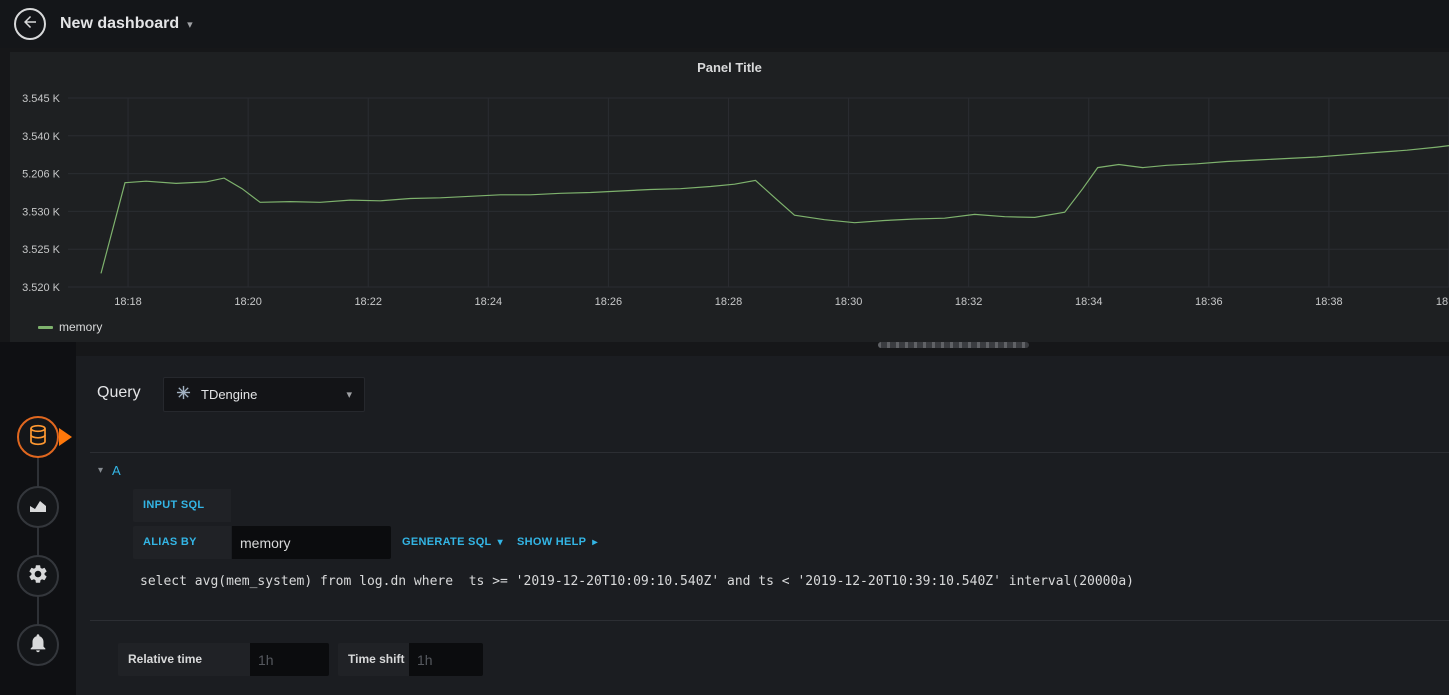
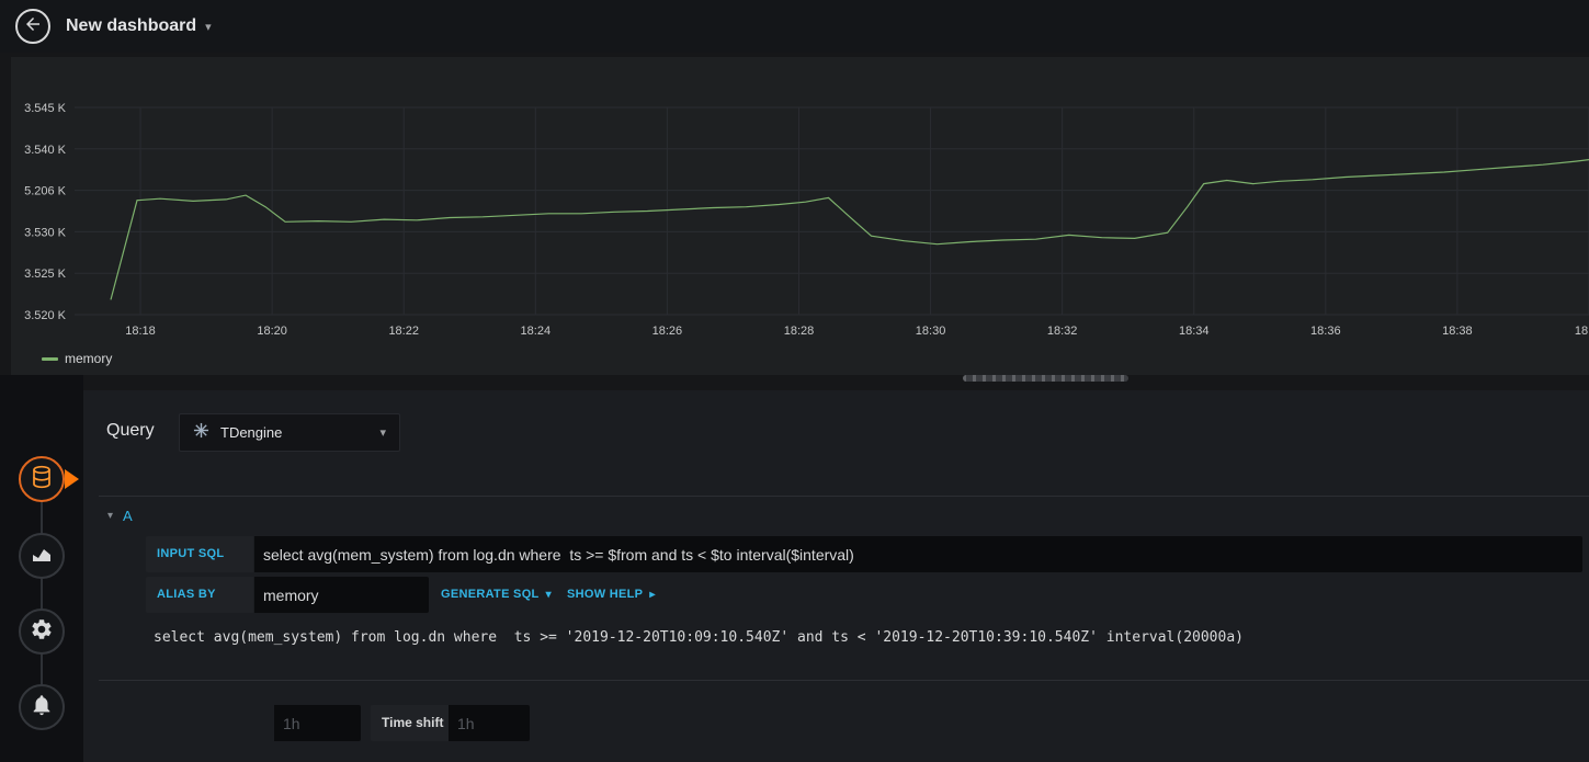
  New dashboard
  ▾
  3.545 K
  3.540 K
  5.206 K
  3.530 K
  3.525 K
  3.520 K
  18:18
  18:20
  18:22
  18:24
  18:26
  18:28
  18:30
  18:32
  18:34
  18:36
  18:38
  18
- Panel Title
  memory
  Query
  TDengine
  ▾
  ▾
  A
  INPUT SQL
+ select avg(mem_system) from log.dn where ts >= $from and ts < $to interval($interval)
  ALIAS BY
  memory
  GENERATE SQL
  ▾
  SHOW HELP
  ▸
  select avg(mem_system) from log.dn where ts >= '2019-12-20T10:09:10.540Z' and ts < '2019-12-20T10:39:10.540Z' interval(20000a)
- Relative time
  1h
  Time shift
  1h
